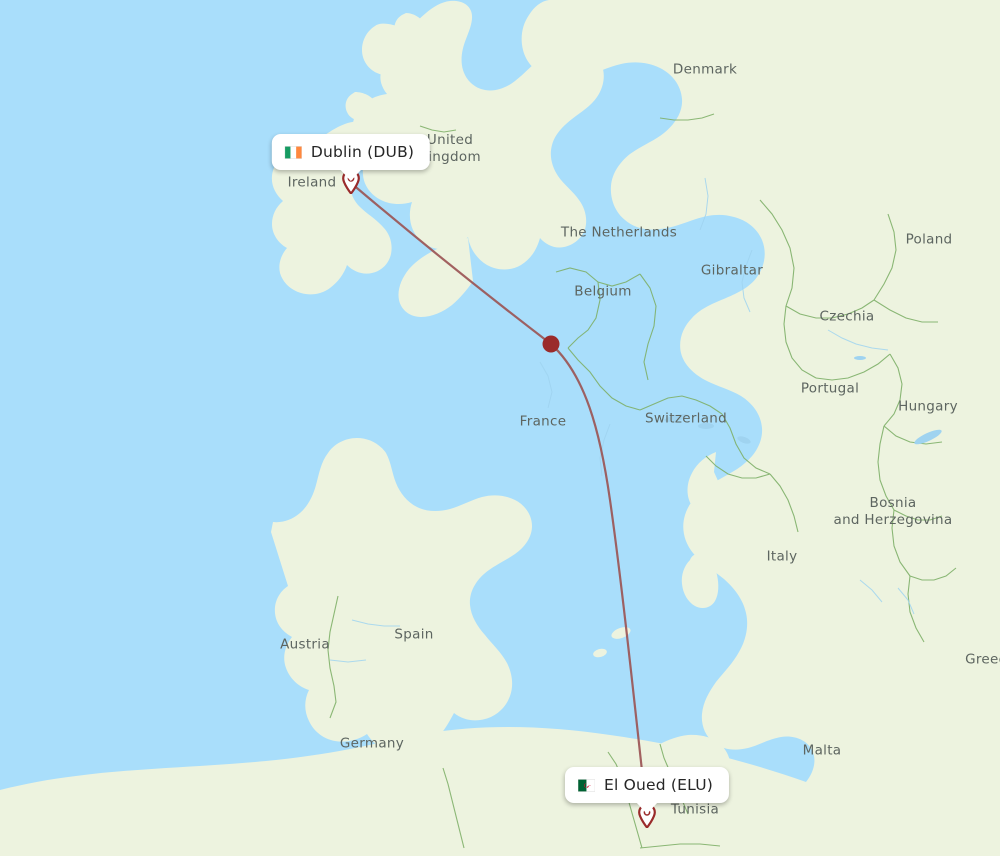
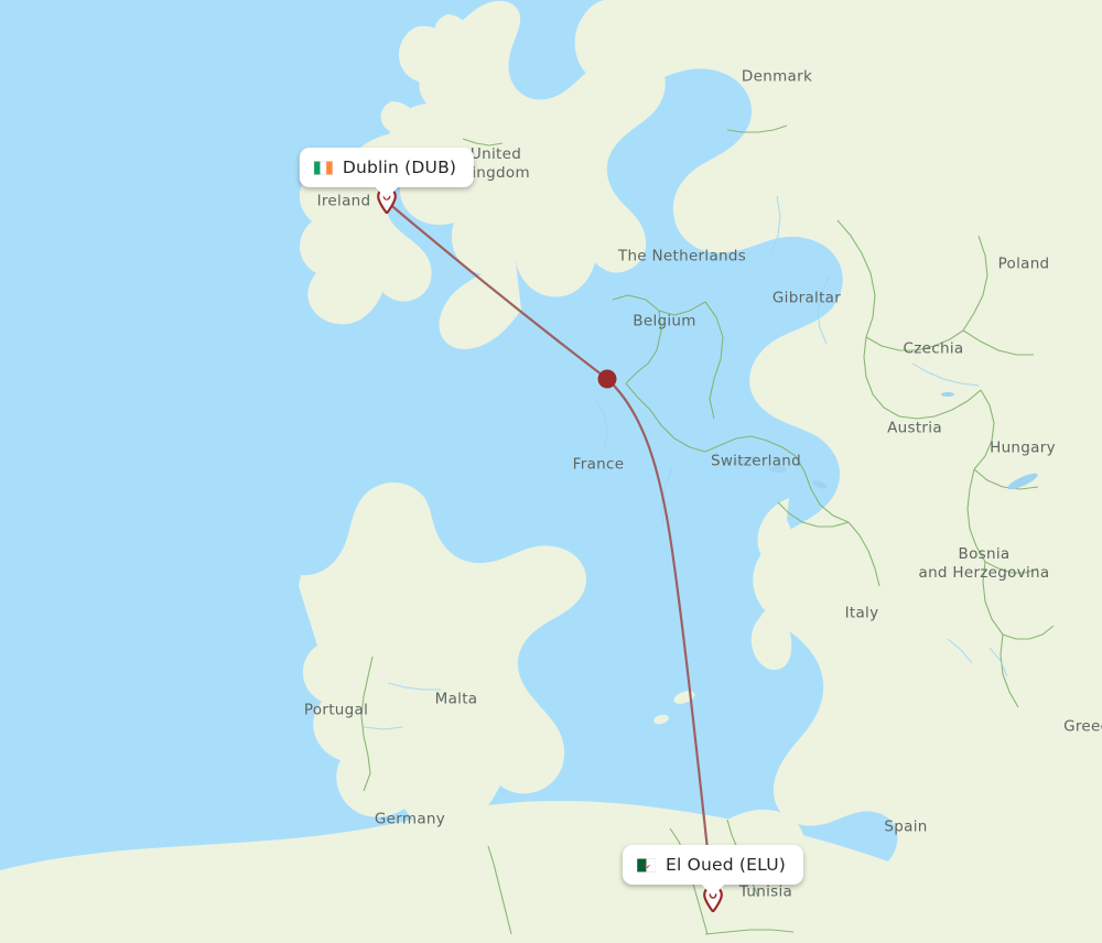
  Denmark
  Poland
  United
  ingdom
  Ireland
  The Netherlands
  Gibraltar
  Belgium
  Czechia
- Portugal
+ Austria
  Hungary
  Switzerland
  France
  Bosnia
  and Herzegovina
  Italy
- Spain
+ Malta
- Austria
+ Portugal
  Germany
- Malta
+ Spain
  Tunisia
  Dublin (DUB)
  El Oued (ELU)
